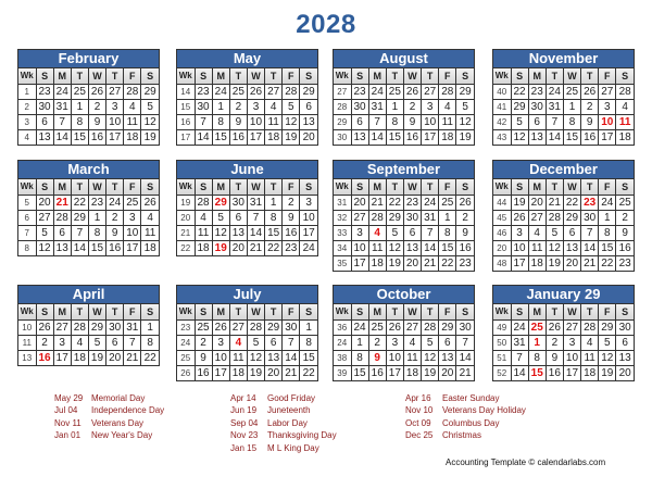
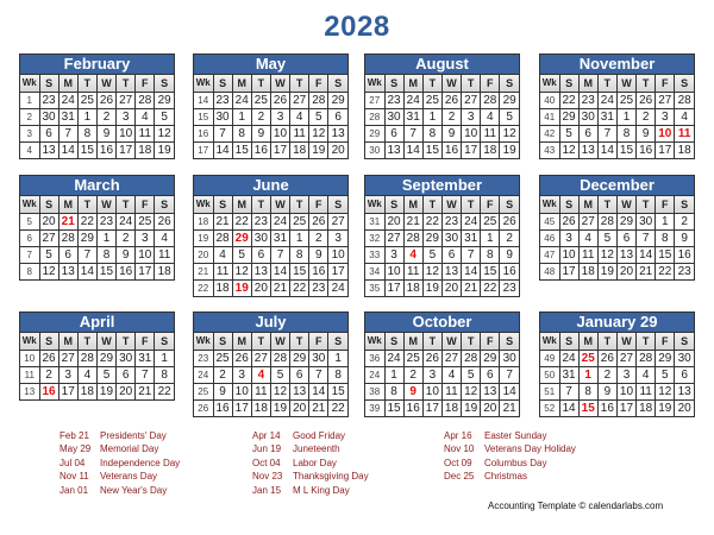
  2028
  February
  Wk	S	M	T	W	T	F	S
  1	23	24	25	26	27	28	29
  2	30	31	1	2	3	4	5
  3	6	7	8	9	10	11	12
  4	13	14	15	16	17	18	19
  May
  Wk	S	M	T	W	T	F	S
  14	23	24	25	26	27	28	29
  15	30	1	2	3	4	5	6
  16	7	8	9	10	11	12	13
  17	14	15	16	17	18	19	20
  August
  Wk	S	M	T	W	T	F	S
  27	23	24	25	26	27	28	29
  28	30	31	1	2	3	4	5
  29	6	7	8	9	10	11	12
  30	13	14	15	16	17	18	19
  November
  Wk	S	M	T	W	T	F	S
  40	22	23	24	25	26	27	28
  41	29	30	31	1	2	3	4
  42	5	6	7	8	9	10	11
  43	12	13	14	15	16	17	18
  March
  Wk	S	M	T	W	T	F	S
  5	20	21	22	23	24	25	26
  6	27	28	29	1	2	3	4
  7	5	6	7	8	9	10	11
  8	12	13	14	15	16	17	18
  June
  Wk	S	M	T	W	T	F	S
+ 18	21	22	23	24	25	26	27
  19	28	29	30	31	1	2	3
  20	4	5	6	7	8	9	10
  21	11	12	13	14	15	16	17
  22	18	19	20	21	22	23	24
  September
  Wk	S	M	T	W	T	F	S
  31	20	21	22	23	24	25	26
  32	27	28	29	30	31	1	2
  33	3	4	5	6	7	8	9
  34	10	11	12	13	14	15	16
  35	17	18	19	20	21	22	23
  December
  Wk	S	M	T	W	T	F	S
- 44	19	20	21	22	23	24	25
  45	26	27	28	29	30	1	2
  46	3	4	5	6	7	8	9
- 20	10	11	12	13	14	15	16
+ 47	10	11	12	13	14	15	16
  48	17	18	19	20	21	22	23
  April
  Wk	S	M	T	W	T	F	S
  10	26	27	28	29	30	31	1
  11	2	3	4	5	6	7	8
  13	16	17	18	19	20	21	22
  July
  Wk	S	M	T	W	T	F	S
  23	25	26	27	28	29	30	1
  24	2	3	4	5	6	7	8
  25	9	10	11	12	13	14	15
  26	16	17	18	19	20	21	22
  October
  Wk	S	M	T	W	T	F	S
  36	24	25	26	27	28	29	30
  24	1	2	3	4	5	6	7
  38	8	9	10	11	12	13	14
  39	15	16	17	18	19	20	21
  January 29
  Wk	S	M	T	W	T	F	S
  49	24	25	26	27	28	29	30
  50	31	1	2	3	4	5	6
  51	7	8	9	10	11	12	13
  52	14	15	16	17	18	19	20
+ Feb 21 Presidents' Day
  May 29 Memorial Day
  Jul 04 Independence Day
  Nov 11 Veterans Day
  Jan 01 New Year's Day
  Apr 14 Good Friday
  Jun 19 Juneteenth
- Sep 04 Labor Day
+ Oct 04 Labor Day
  Nov 23 Thanksgiving Day
  Jan 15 M L King Day
  Apr 16 Easter Sunday
  Nov 10 Veterans Day Holiday
  Oct 09 Columbus Day
  Dec 25 Christmas
  Accounting Template © calendarlabs.com
